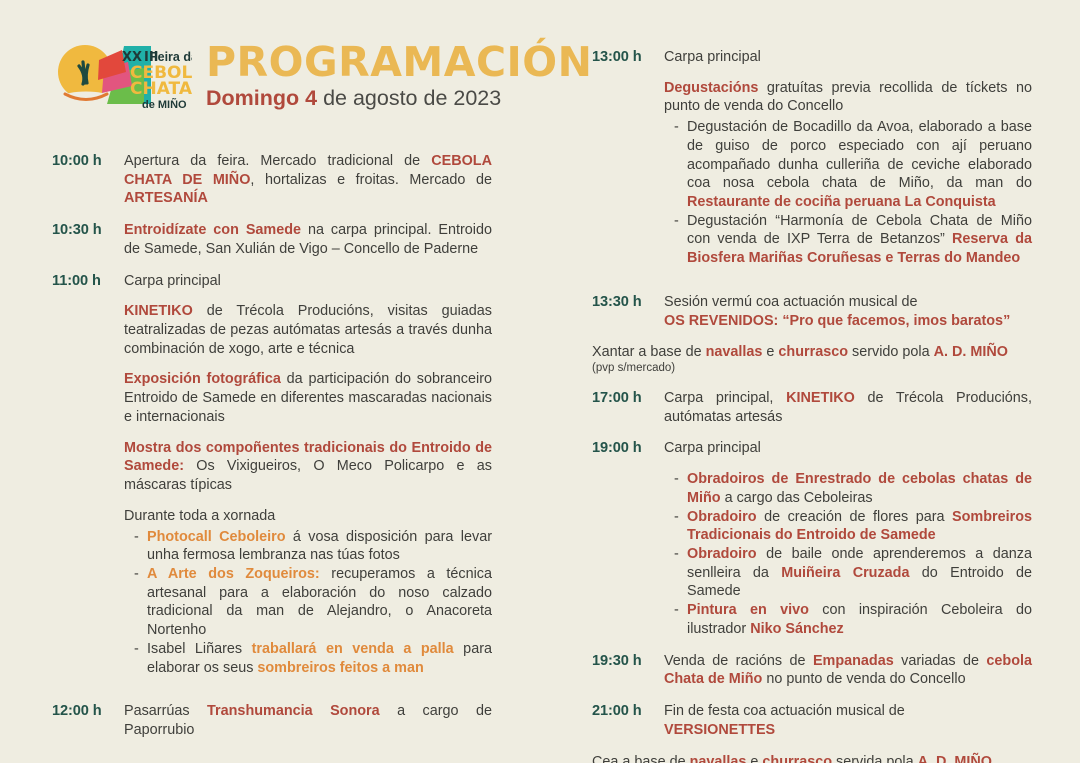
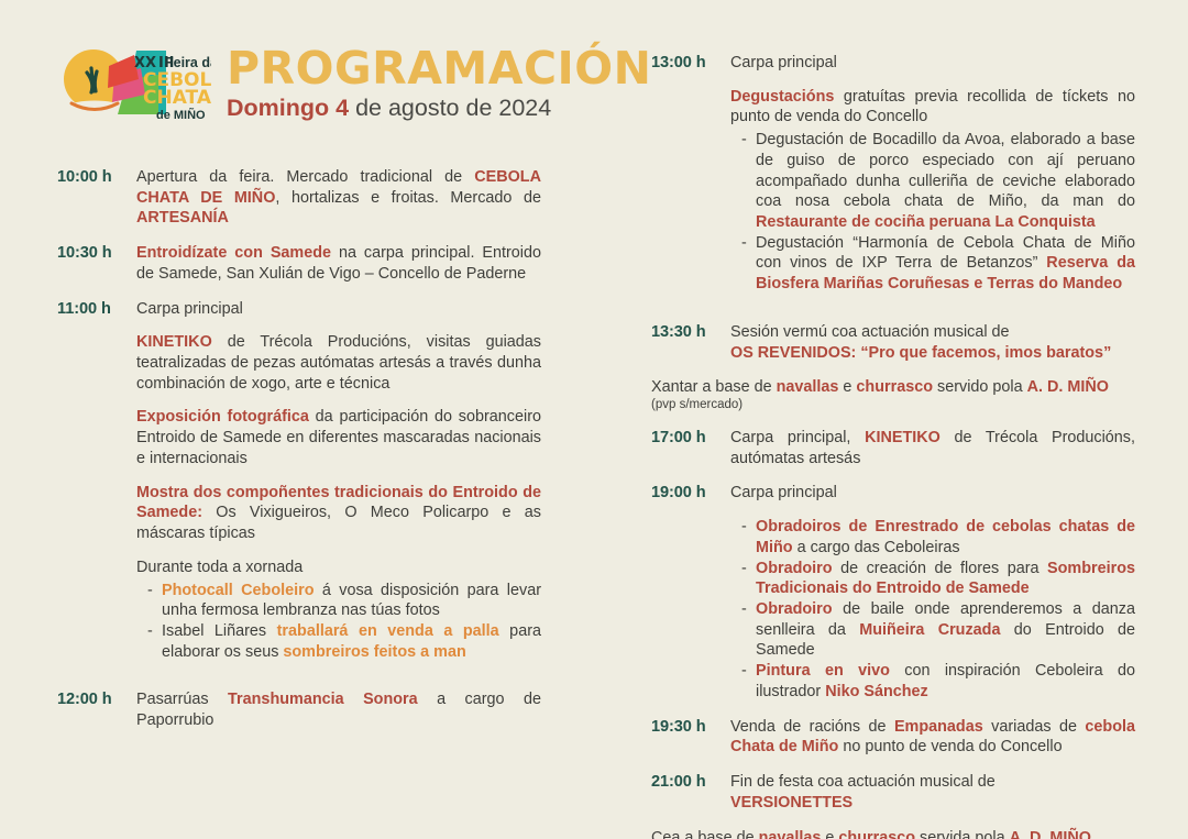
  XX
  III
  Feira d
  CEBOL
  CHATA
  de MIÑO
  PROGRAMACIÓN
- Domingo 4 de agosto de 2023
+ Domingo 4 de agosto de 2024
  10:00 h
  Apertura da feira. Mercado tradicional de CEBOLA CHATA DE MIÑO, hortalizas e froitas. Mercado de ARTESANÍA
  10:30 h
  Entroidízate con Samede na carpa principal. Entroido de Samede, San Xulián de Vigo – Concello de Paderne
  11:00 h
  Carpa principal
  KINETIKO de Trécola Producións, visitas guiadas teatralizadas de pezas autómatas artesás a través dunha combinación de xogo, arte e técnica
  Exposición fotográfica da participación do sobranceiro Entroido de Samede en diferentes mascaradas nacionais e internacionais
  Mostra dos compoñentes tradicionais do Entroido de Samede: Os Vixigueiros, O Meco Policarpo e as máscaras típicas
  Durante toda a xornada
  Photocall Ceboleiro á vosa disposición para levar unha fermosa lembranza nas túas fotos
- A Arte dos Zoqueiros: recuperamos a técnica artesanal para a elaboración do noso calzado tradicional da man de Alejandro, o Anacoreta Nortenho
  Isabel Liñares traballará en venda a palla para elaborar os seus sombreiros feitos a man
  12:00 h
  Pasarrúas Transhumancia Sonora a cargo de Paporrubio
  13:00 h
  Carpa principal
  Degustacións gratuítas previa recollida de tíckets no punto de venda do Concello
  Degustación de Bocadillo da Avoa, elaborado a base de guiso de porco especiado con ají peruano acompañado dunha culleriña de ceviche elaborado coa nosa cebola chata de Miño, da man do Restaurante de cociña peruana La Conquista
- Degustación “Harmonía de Cebola Chata de Miño con venda de IXP Terra de Betanzos” Reserva da Biosfera Mariñas Coruñesas e Terras do Mandeo
+ Degustación “Harmonía de Cebola Chata de Miño con vinos de IXP Terra de Betanzos” Reserva da Biosfera Mariñas Coruñesas e Terras do Mandeo
  13:30 h
  Sesión vermú coa actuación musical de
  OS REVENIDOS: “Pro que facemos, imos baratos”
  Xantar a base de navallas e churrasco servido pola A. D. MIÑO
  (pvp s/mercado)
  17:00 h
  Carpa principal, KINETIKO de Trécola Producións, autómatas artesás
  19:00 h
  Carpa principal
  Obradoiros de Enrestrado de cebolas chatas de Miño a cargo das Ceboleiras
  Obradoiro de creación de flores para Sombreiros Tradicionais do Entroido de Samede
  Obradoiro de baile onde aprenderemos a danza senlleira da Muiñeira Cruzada do Entroido de Samede
  Pintura en vivo con inspiración Ceboleira do ilustrador Niko Sánchez
  19:30 h
  Venda de racións de Empanadas variadas de cebola Chata de Miño no punto de venda do Concello
  21:00 h
  Fin de festa coa actuación musical de
  VERSIONETTES
  Cea a base de navallas e churrasco servida pola A. D. MIÑO
